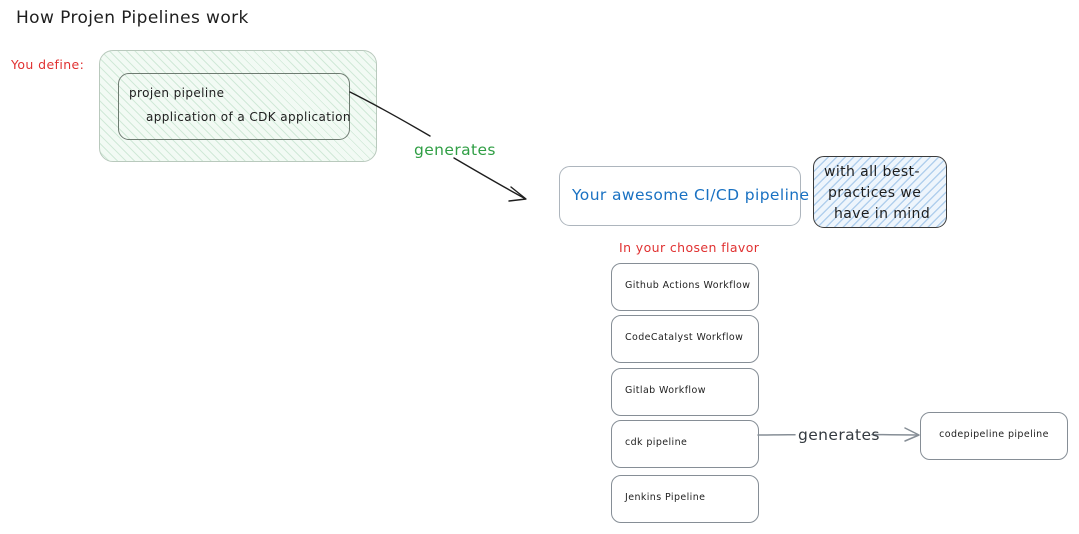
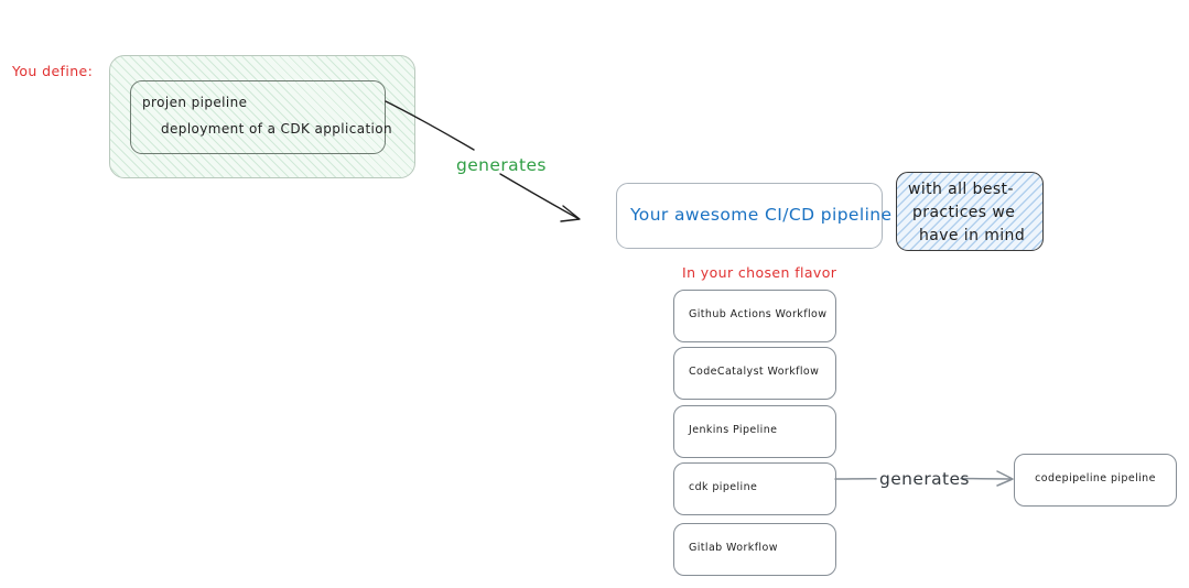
- How Projen Pipelines work
  You define:
  projen pipeline
- application of a CDK application
+ deployment of a CDK application
  generates
  Your awesome CI/CD pipeline
  with all best-
  practices we
  have in mind
  In your chosen flavor
  Github Actions Workflow
  CodeCatalyst Workflow
- Gitlab Workflow
+ Jenkins Pipeline
  cdk pipeline
- Jenkins Pipeline
+ Gitlab Workflow
  generates
  codepipeline pipeline
